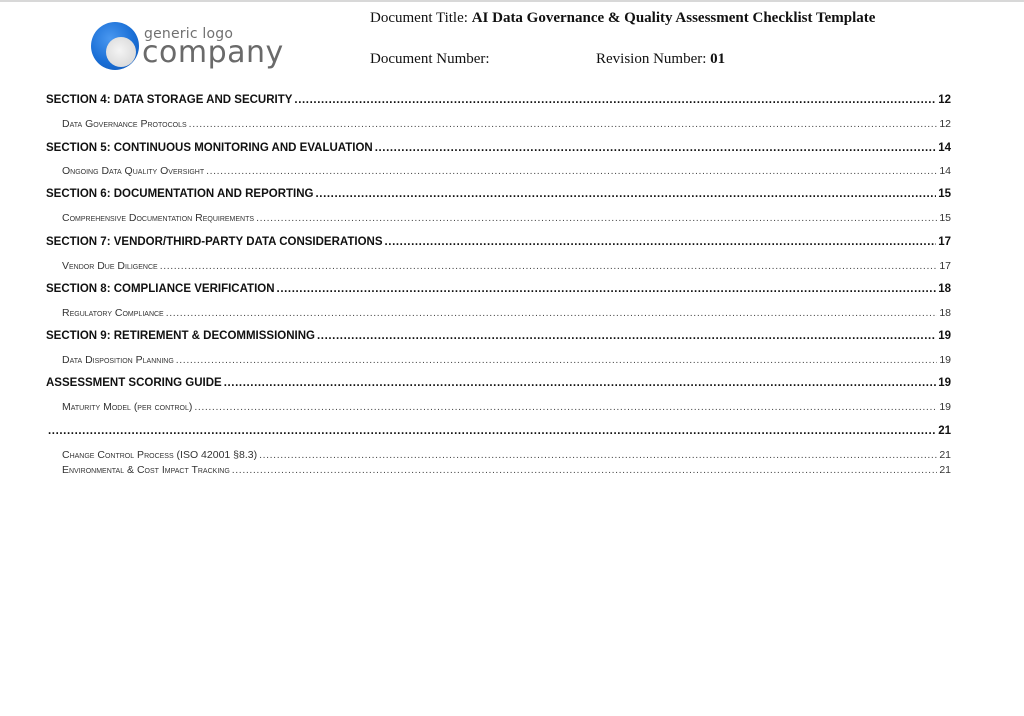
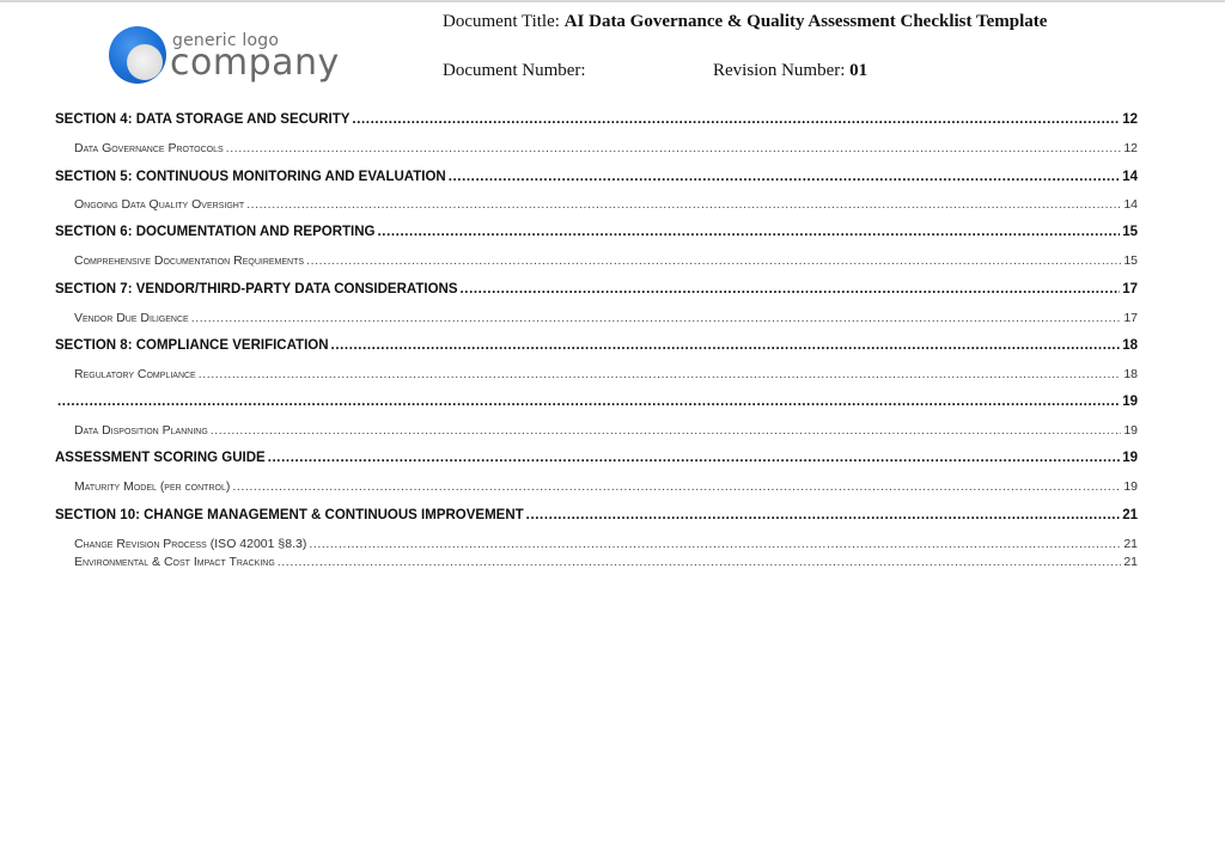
  generic logo
  company
  Document Title: AI Data Governance & Quality Assessment Checklist Template
  Document Number:
  Revision Number: 01
  SECTION 4: DATA STORAGE AND SECURITY
  12
  Data Governance Protocols
  12
  SECTION 5: CONTINUOUS MONITORING AND EVALUATION
  14
  Ongoing Data Quality Oversight
  14
  SECTION 6: DOCUMENTATION AND REPORTING
  15
  Comprehensive Documentation Requirements
  15
  SECTION 7: VENDOR/THIRD-PARTY DATA CONSIDERATIONS
  17
  Vendor Due Diligence
  17
  SECTION 8: COMPLIANCE VERIFICATION
  18
  Regulatory Compliance
  18
- SECTION 9: RETIREMENT & DECOMMISSIONING
  19
  Data Disposition Planning
  19
  ASSESSMENT SCORING GUIDE
  19
  Maturity Model (per control)
  19
+ SECTION 10: CHANGE MANAGEMENT & CONTINUOUS IMPROVEMENT
  21
- Change Control Process (ISO 42001 §8.3)
+ Change Revision Process (ISO 42001 §8.3)
  21
  Environmental & Cost Impact Tracking
  21
